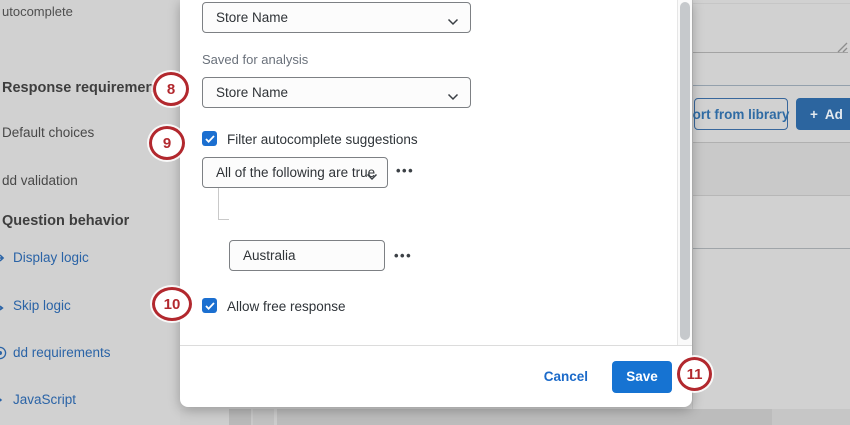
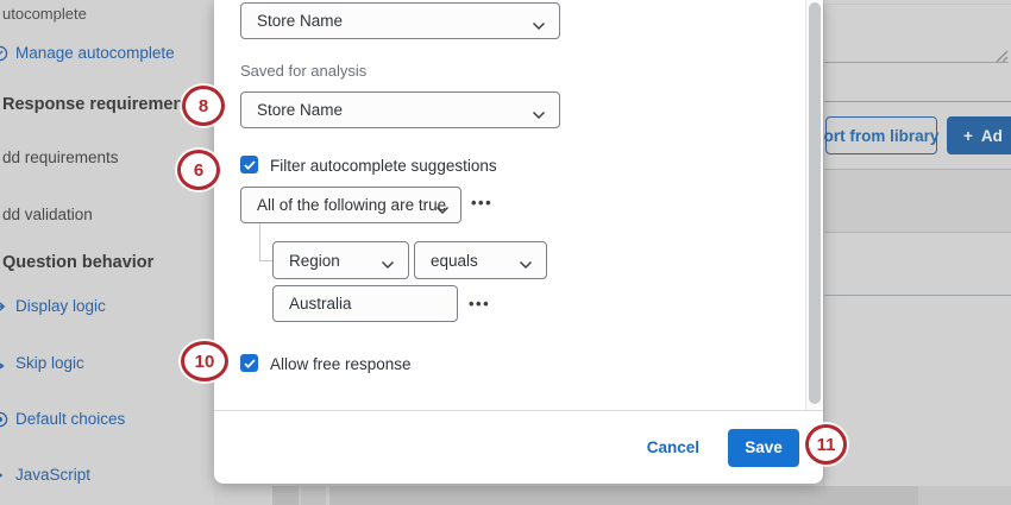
  utocomplete
+ Manage autocomplete
  Response requiremen
- Default choices
+ dd requirements
  dd validation
  Question behavior
  Display logic
  Skip logic
- dd requirements
+ Default choices
  JavaScript
  ort from library
  +
  Ad
  Store Name
  Saved for analysis
  Store Name
  Filter autocomplete suggestions
  All of the following are true
  •••
+ Region
+ equals
  Australia
  •••
  Allow free response
  Cancel
  Save
  8
- 9
+ 6
  10
  11
